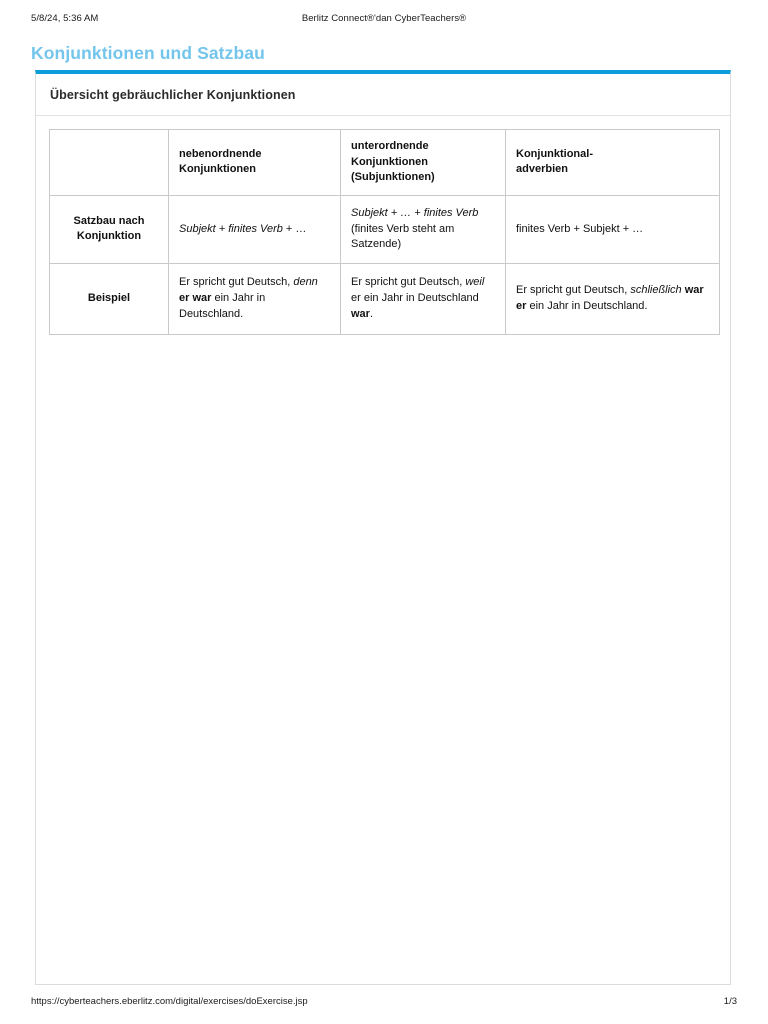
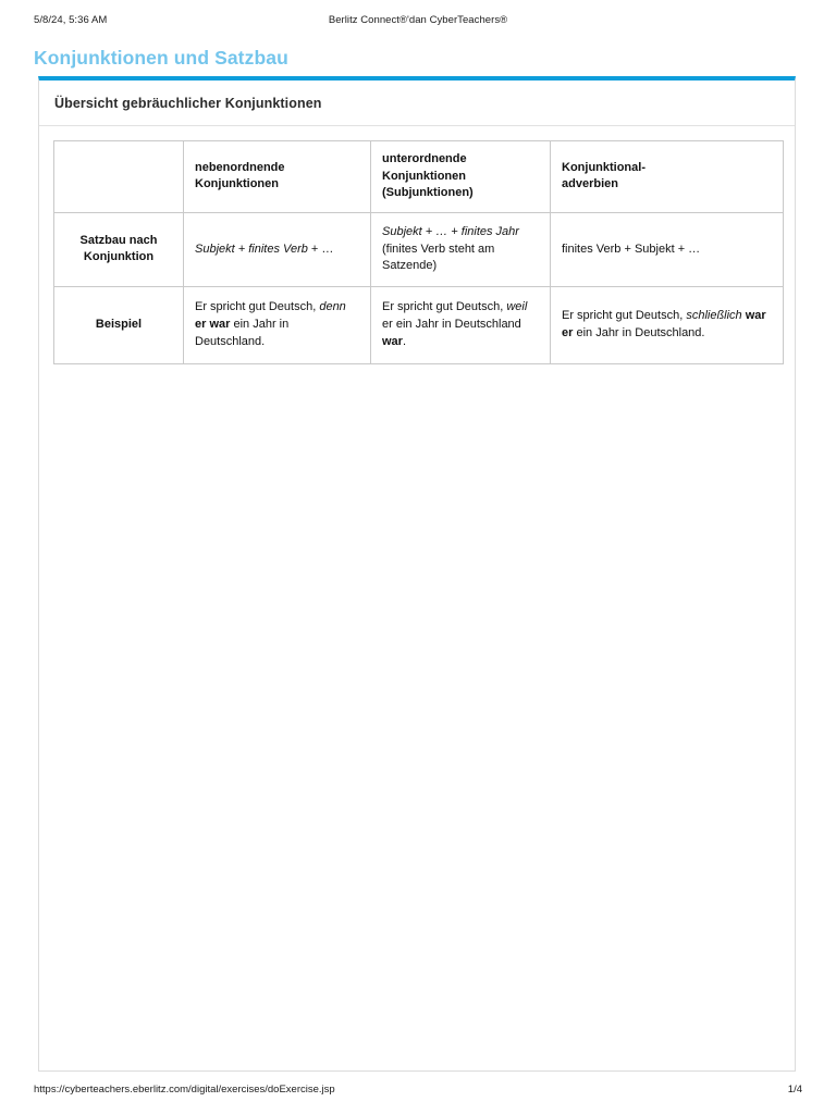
  5/8/24, 5:36 AM
  Berlitz Connect®'dan CyberTeachers®
  Konjunktionen und Satzbau
  Übersicht gebräuchlicher Konjunktionen
  	nebenordnende Konjunktionen	unterordnende Konjunktionen (Subjunktionen)	Konjunktional- adverbien
- Satzbau nach Konjunktion	Subjekt + finites Verb + …	Subjekt + … + finites Verb (finites Verb steht am Satzende)	finites Verb + Subjekt + …
+ Satzbau nach Konjunktion	Subjekt + finites Verb + …	Subjekt + … + finites Jahr (finites Verb steht am Satzende)	finites Verb + Subjekt + …
  Beispiel	Er spricht gut Deutsch, denn er war ein Jahr in Deutschland.	Er spricht gut Deutsch, weil er ein Jahr in Deutschland war.	Er spricht gut Deutsch, schließlich war er ein Jahr in Deutschland.
  https://cyberteachers.eberlitz.com/digital/exercises/doExercise.jsp
- 1/3
+ 1/4
